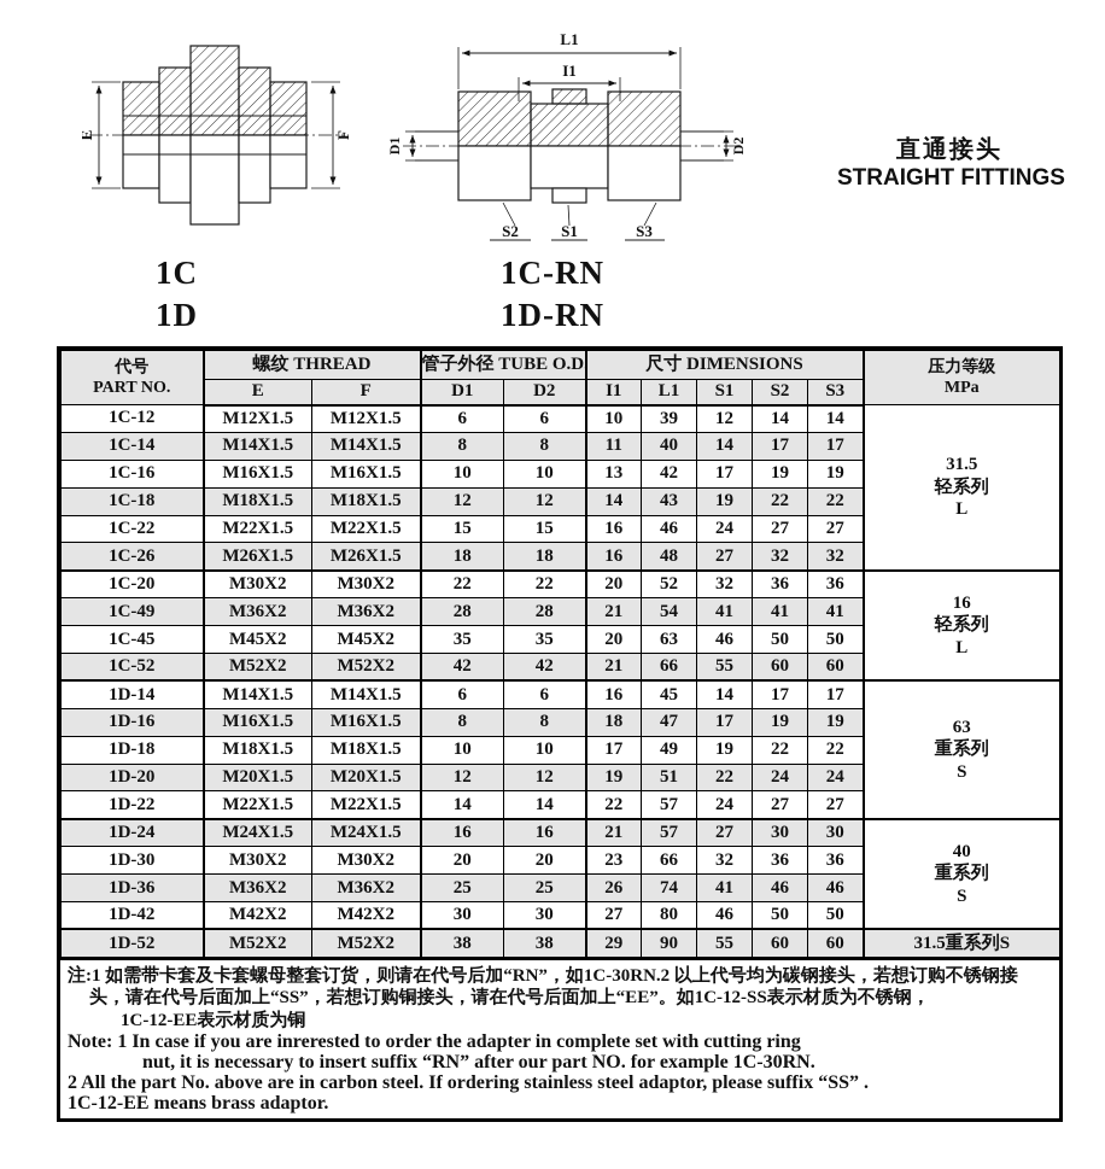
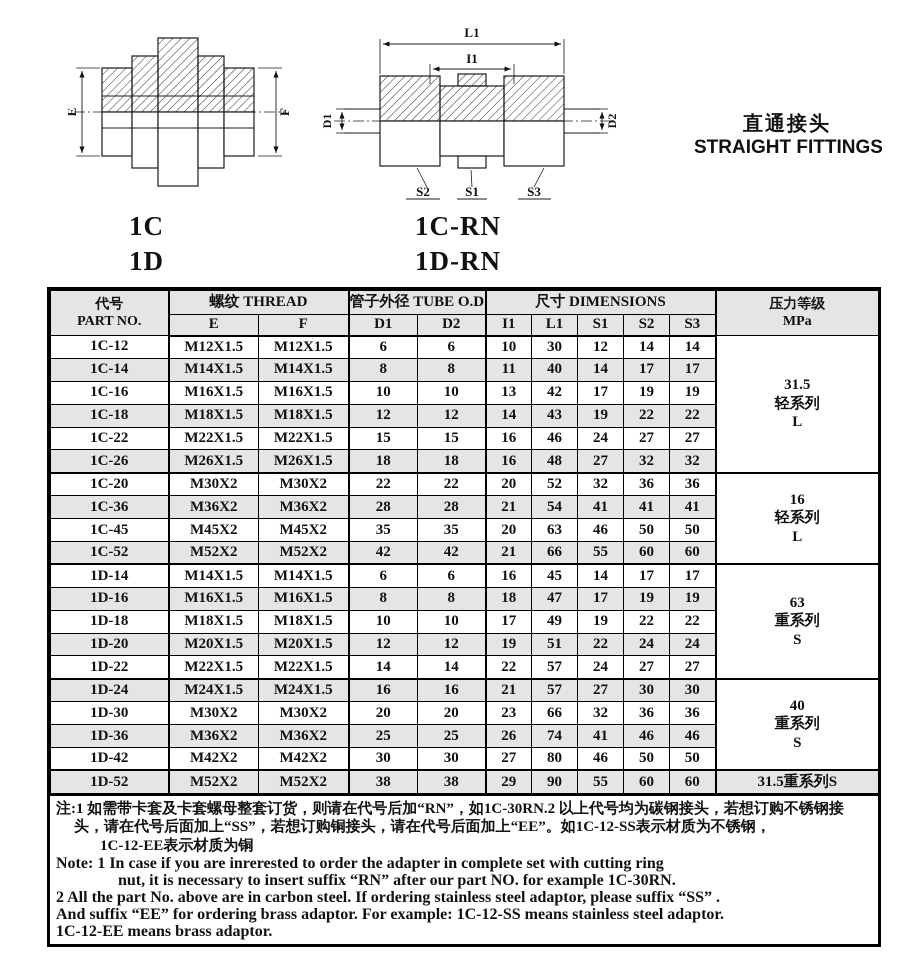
  L1
  I1
  S2
  S1
  S3
  直通接头
  STRAIGHT FITTINGS
  1C
  1D
  1C-RN
  1D-RN
  代号 PART NO.	螺纹 THREAD	管子外径 TUBE O.D	尺寸 DIMENSIONS	压力等级 MPa
  E	F	D1	D2	I1	L1	S1	S2	S3
- 1C-12	M12X1.5	M12X1.5	6	6	10	39	12	14	14	31.5轻系列L
+ 1C-12	M12X1.5	M12X1.5	6	6	10	30	12	14	14	31.5轻系列L
  1C-14	M14X1.5	M14X1.5	8	8	11	40	14	17	17
  1C-16	M16X1.5	M16X1.5	10	10	13	42	17	19	19
  1C-18	M18X1.5	M18X1.5	12	12	14	43	19	22	22
  1C-22	M22X1.5	M22X1.5	15	15	16	46	24	27	27
  1C-26	M26X1.5	M26X1.5	18	18	16	48	27	32	32
  1C-20	M30X2	M30X2	22	22	20	52	32	36	36	16轻系列L
- 1C-49	M36X2	M36X2	28	28	21	54	41	41	41
+ 1C-36	M36X2	M36X2	28	28	21	54	41	41	41
  1C-45	M45X2	M45X2	35	35	20	63	46	50	50
  1C-52	M52X2	M52X2	42	42	21	66	55	60	60
  1D-14	M14X1.5	M14X1.5	6	6	16	45	14	17	17	63重系列S
  1D-16	M16X1.5	M16X1.5	8	8	18	47	17	19	19
  1D-18	M18X1.5	M18X1.5	10	10	17	49	19	22	22
  1D-20	M20X1.5	M20X1.5	12	12	19	51	22	24	24
  1D-22	M22X1.5	M22X1.5	14	14	22	57	24	27	27
  1D-24	M24X1.5	M24X1.5	16	16	21	57	27	30	30	40重系列S
  1D-30	M30X2	M30X2	20	20	23	66	32	36	36
  1D-36	M36X2	M36X2	25	25	26	74	41	46	46
  1D-42	M42X2	M42X2	30	30	27	80	46	50	50
  1D-52	M52X2	M52X2	38	38	29	90	55	60	60	31.5重系列S
  注:1 如需带卡套及卡套螺母整套订货，则请在代号后加“RN”，如1C-30RN.2 以上代号均为碳钢接头，若想订购不锈钢接
  头，请在代号后面加上“SS”，若想订购铜接头，请在代号后面加上“EE”。如1C-12-SS表示材质为不锈钢，
  1C-12-EE表示材质为铜
  Note: 1 In case if you are inrerested to order the adapter in complete set with cutting ring
  nut, it is necessary to insert suffix “RN” after our part NO. for example 1C-30RN.
  2 All the part No. above are in carbon steel. If ordering stainless steel adaptor, please suffix “SS” .
+ And suffix “EE” for ordering brass adaptor. For example: 1C-12-SS means stainless steel adaptor.
  1C-12-EE means brass adaptor.
